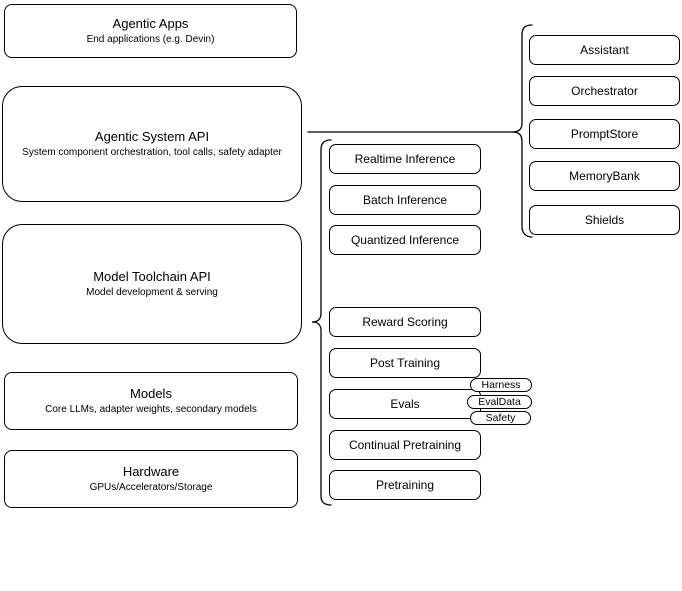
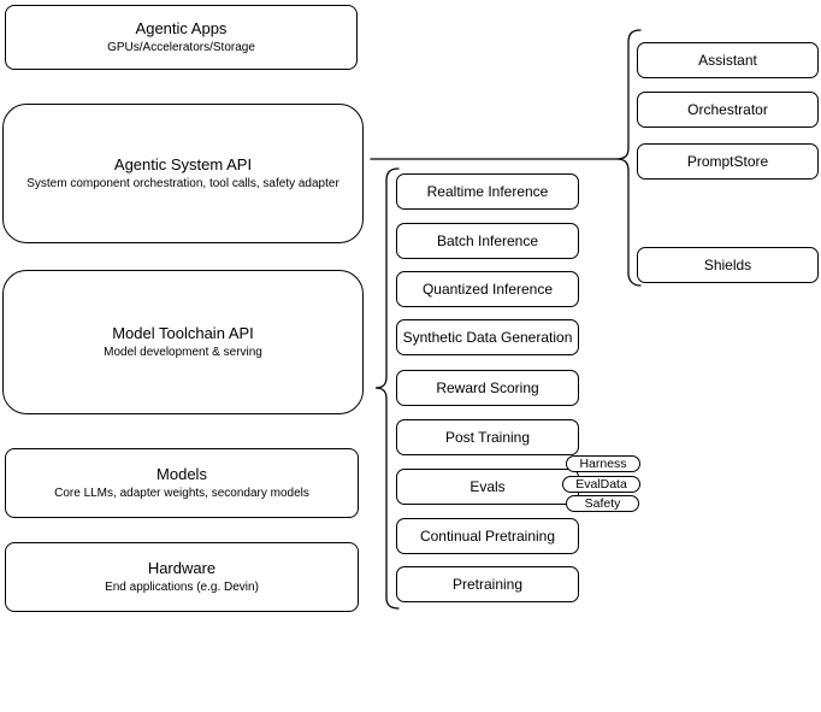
  Agentic Apps
- End applications (e.g. Devin)
+ GPUs/Accelerators/Storage
  Agentic System API
  System component orchestration, tool calls, safety adapter
  Model Toolchain API
  Model development & serving
  Models
  Core LLMs, adapter weights, secondary models
  Hardware
- GPUs/Accelerators/Storage
+ End applications (e.g. Devin)
  Realtime Inference
  Batch Inference
  Quantized Inference
+ Synthetic Data Generation
  Reward Scoring
  Post Training
  Evals
  Continual Pretraining
  Pretraining
  Harness
  EvalData
  Safety
  Assistant
  Orchestrator
  PromptStore
- MemoryBank
  Shields
